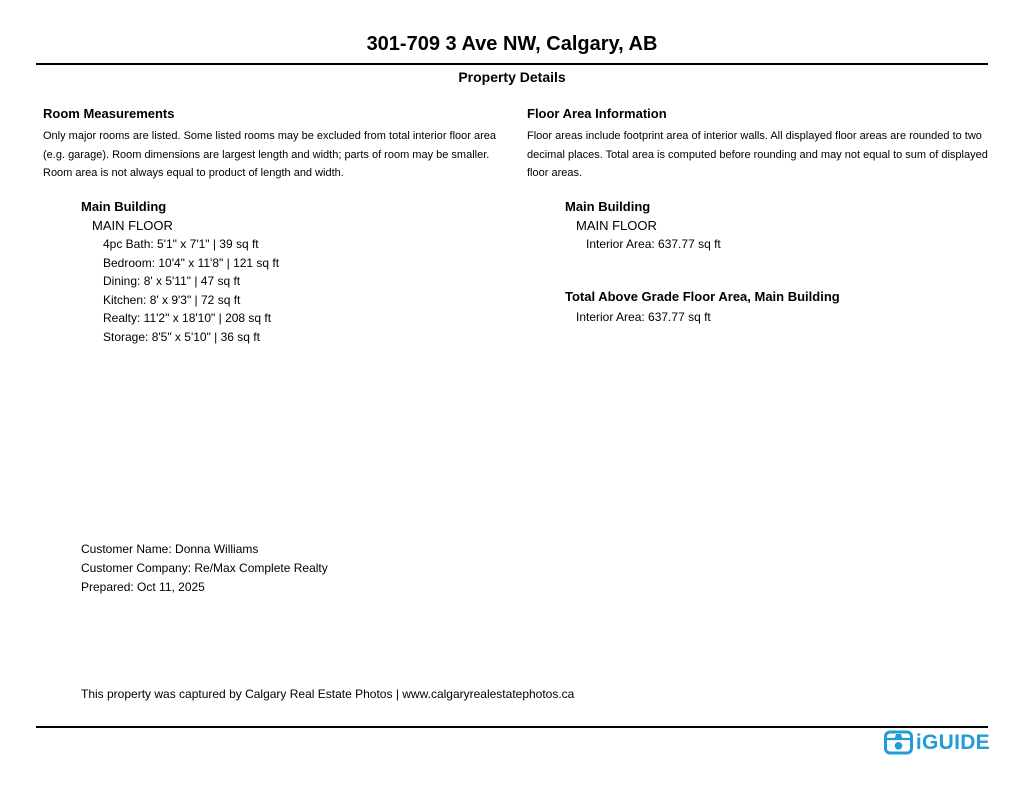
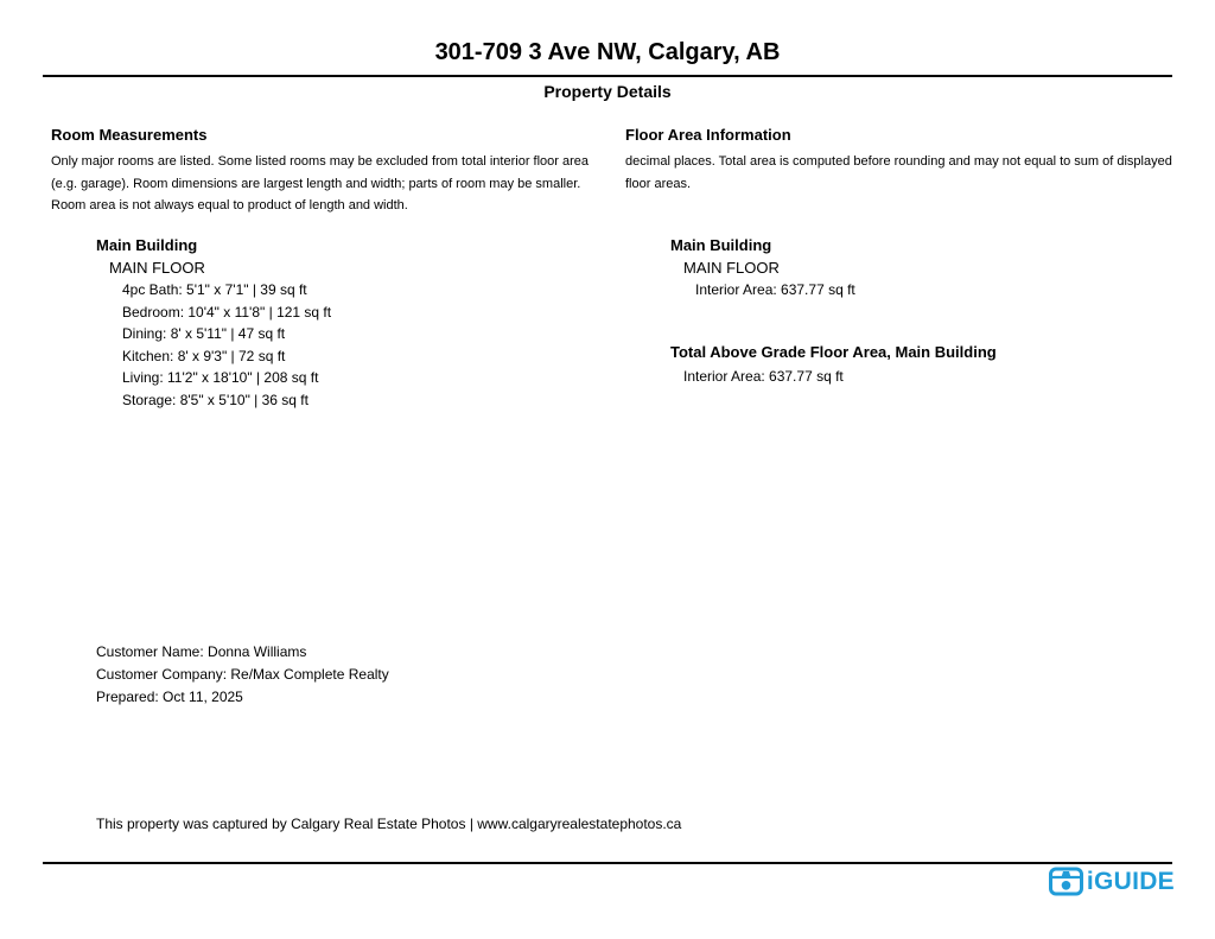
  301-709 3 Ave NW, Calgary, AB
  Property Details
  Room Measurements
  Only major rooms are listed. Some listed rooms may be excluded from total interior floor area
  (e.g. garage). Room dimensions are largest length and width; parts of room may be smaller.
  Room area is not always equal to product of length and width.
  Floor Area Information
- Floor areas include footprint area of interior walls. All displayed floor areas are rounded to two
  decimal places. Total area is computed before rounding and may not equal to sum of displayed
  floor areas.
  Main Building
  MAIN FLOOR
  4pc Bath: 5'1" x 7'1" | 39 sq ft
  Bedroom: 10'4" x 11'8" | 121 sq ft
  Dining: 8' x 5'11" | 47 sq ft
  Kitchen: 8' x 9'3" | 72 sq ft
- Realty: 11'2" x 18'10" | 208 sq ft
+ Living: 11'2" x 18'10" | 208 sq ft
  Storage: 8'5" x 5'10" | 36 sq ft
  Main Building
  MAIN FLOOR
  Interior Area: 637.77 sq ft
  Total Above Grade Floor Area, Main Building
  Interior Area: 637.77 sq ft
  Customer Name: Donna Williams
  Customer Company: Re/Max Complete Realty
  Prepared: Oct 11, 2025
  This property was captured by Calgary Real Estate Photos | www.calgaryrealestatephotos.ca
  iGUIDE
